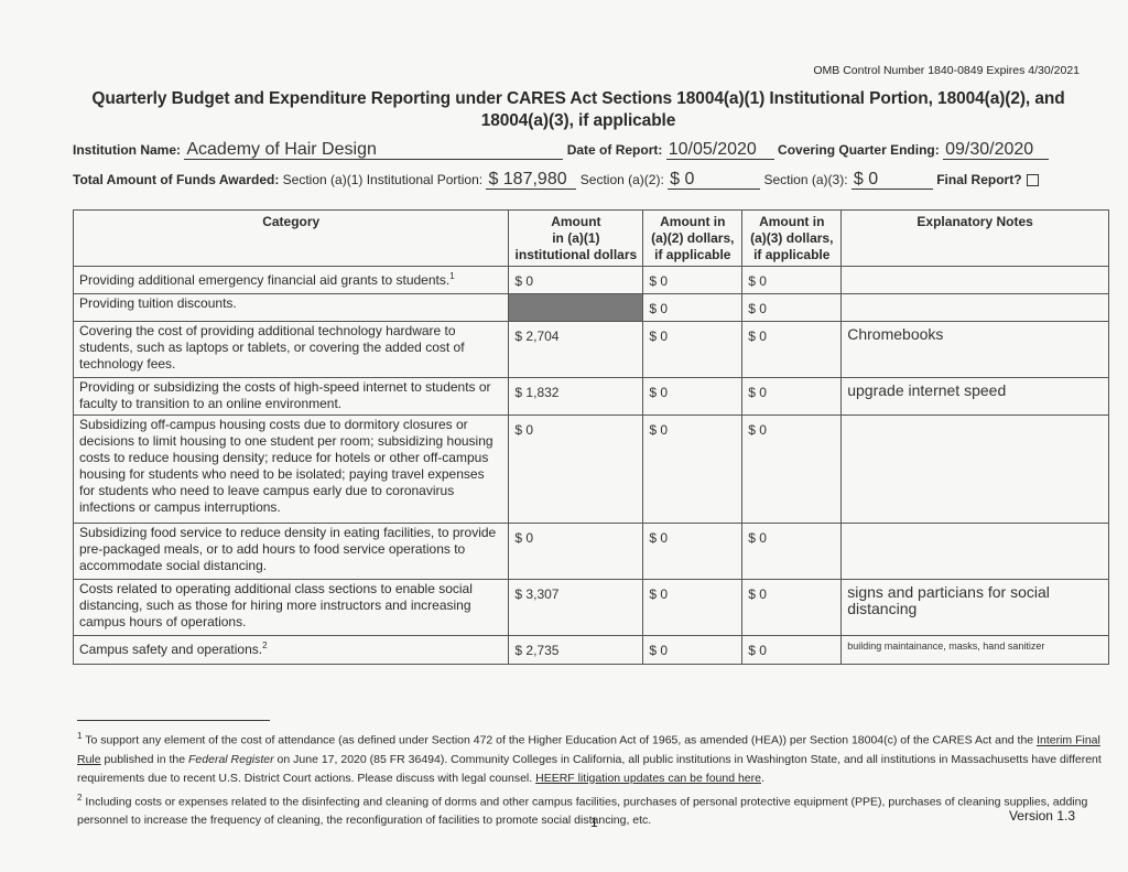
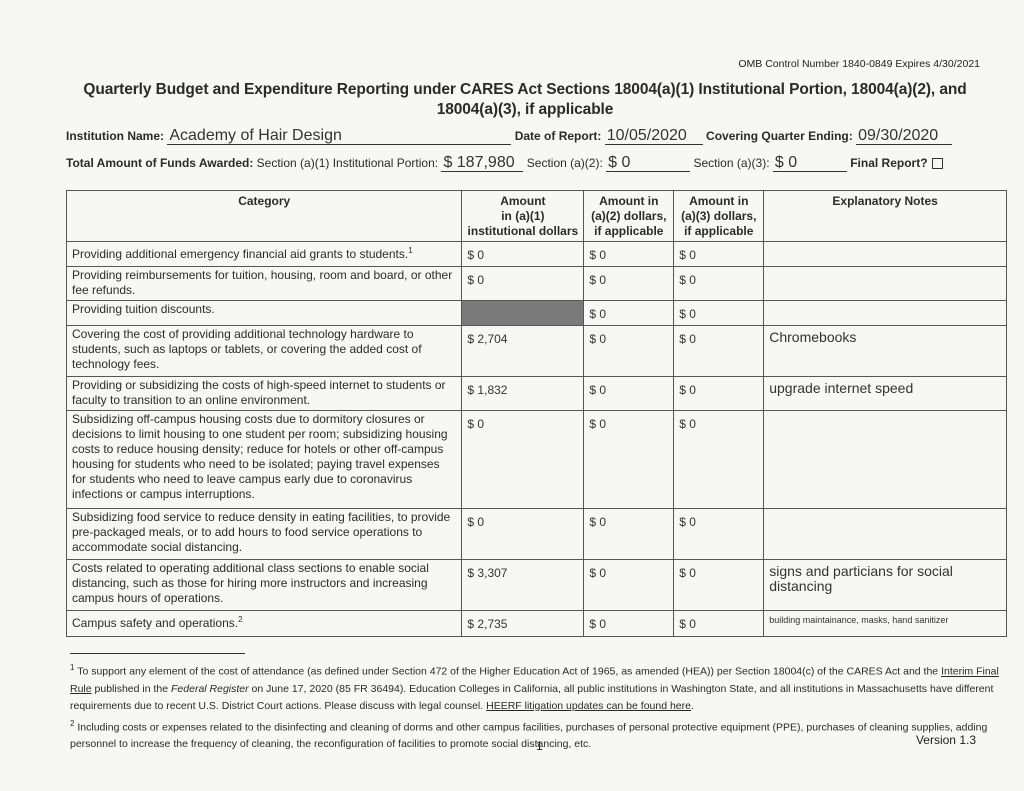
  OMB Control Number 1840-0849 Expires 4/30/2021
  Quarterly Budget and Expenditure Reporting under CARES Act Sections 18004(a)(1) Institutional Portion, 18004(a)(2), and
  18004(a)(3), if applicable
  Institution Name: Academy of Hair Design Date of Report: 10/05/2020 Covering Quarter Ending: 09/30/2020
  Total Amount of Funds Awarded: Section (a)(1) Institutional Portion: $ 187,980 Section (a)(2): $ 0 Section (a)(3): $ 0 Final Report?
  Category	Amountin (a)(1)institutional dollars	Amount in(a)(2) dollars,if applicable	Amount in(a)(3) dollars,if applicable	Explanatory Notes
  Providing additional emergency financial aid grants to students.1	$ 0	$ 0	$ 0
+ Providing reimbursements for tuition, housing, room and board, or other fee refunds.	$ 0	$ 0	$ 0
  Providing tuition discounts.		$ 0	$ 0
  Covering the cost of providing additional technology hardware to students, such as laptops or tablets, or covering the added cost of technology fees.	$ 2,704	$ 0	$ 0	Chromebooks
  Providing or subsidizing the costs of high-speed internet to students or faculty to transition to an online environment.	$ 1,832	$ 0	$ 0	upgrade internet speed
  Subsidizing off-campus housing costs due to dormitory closures or decisions to limit housing to one student per room; subsidizing housing costs to reduce housing density; reduce for hotels or other off-campus housing for students who need to be isolated; paying travel expenses for students who need to leave campus early due to coronavirus infections or campus interruptions.	$ 0	$ 0	$ 0
  Subsidizing food service to reduce density in eating facilities, to provide pre-packaged meals, or to add hours to food service operations to accommodate social distancing.	$ 0	$ 0	$ 0
  Costs related to operating additional class sections to enable social distancing, such as those for hiring more instructors and increasing campus hours of operations.	$ 3,307	$ 0	$ 0	signs and particians for social distancing
  Campus safety and operations.2	$ 2,735	$ 0	$ 0	building maintainance, masks, hand sanitizer
- 1 To support any element of the cost of attendance (as defined under Section 472 of the Higher Education Act of 1965, as amended (HEA)) per Section 18004(c) of the CARES Act and the Interim Final Rule published in the Federal Register on June 17, 2020 (85 FR 36494). Community Colleges in California, all public institutions in Washington State, and all institutions in Massachusetts have different requirements due to recent U.S. District Court actions. Please discuss with legal counsel. HEERF litigation updates can be found here.
+ 1 To support any element of the cost of attendance (as defined under Section 472 of the Higher Education Act of 1965, as amended (HEA)) per Section 18004(c) of the CARES Act and the Interim Final Rule published in the Federal Register on June 17, 2020 (85 FR 36494). Education Colleges in California, all public institutions in Washington State, and all institutions in Massachusetts have different requirements due to recent U.S. District Court actions. Please discuss with legal counsel. HEERF litigation updates can be found here.
  2 Including costs or expenses related to the disinfecting and cleaning of dorms and other campus facilities, purchases of personal protective equipment (PPE), purchases of cleaning supplies, adding personnel to increase the frequency of cleaning, the reconfiguration of facilities to promote social distancing, etc.
  1
  Version 1.3
